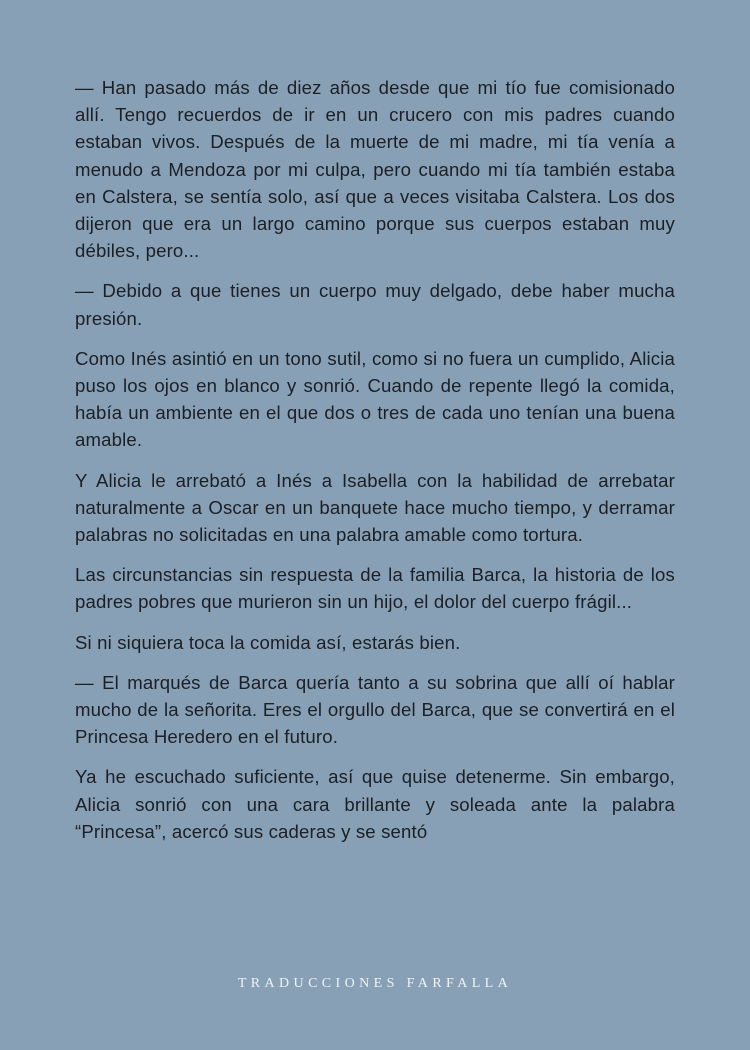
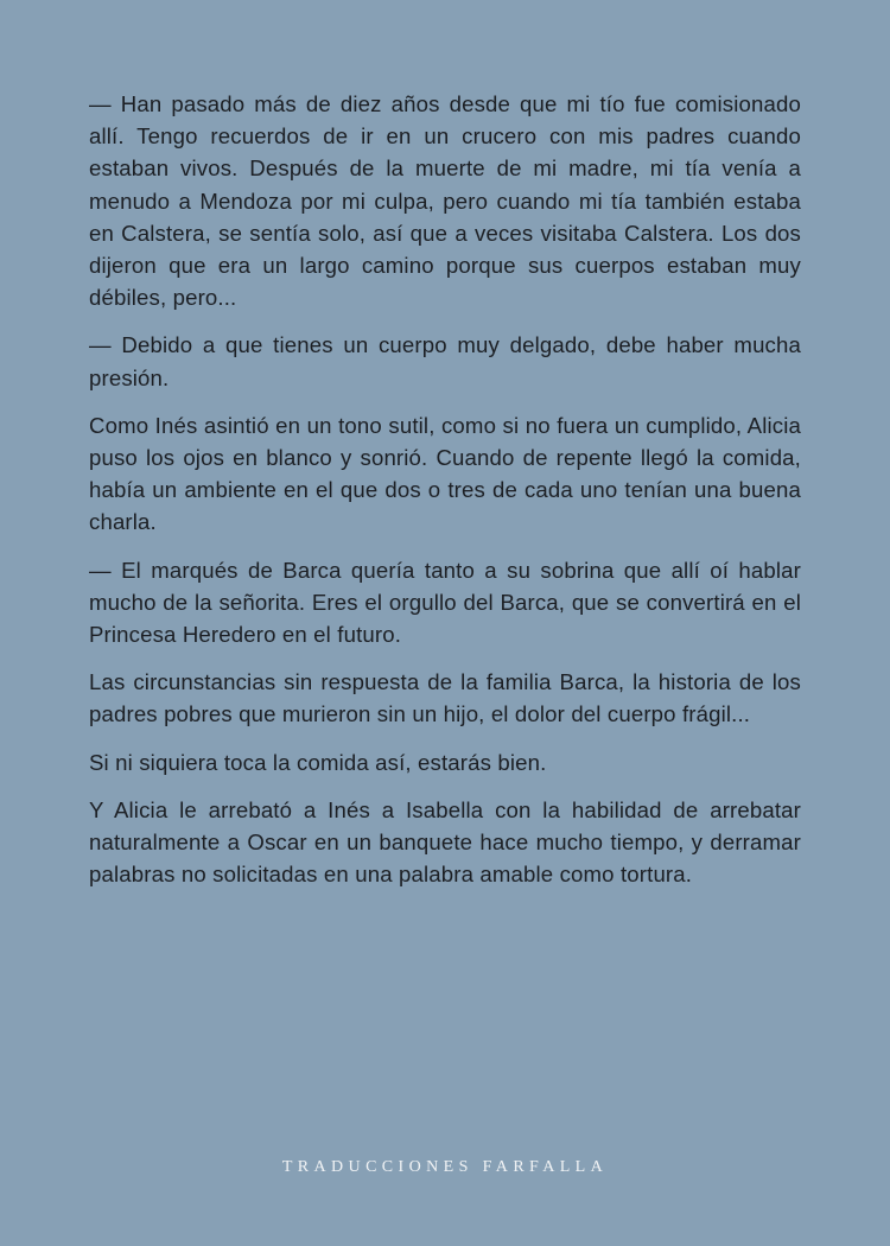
  — Han pasado más de diez años desde que mi tío fue comisionado allí. Tengo recuerdos de ir en un crucero con mis padres cuando estaban vivos. Después de la muerte de mi madre, mi tía venía a menudo a Mendoza por mi culpa, pero cuando mi tía también estaba en Calstera, se sentía solo, así que a veces visitaba Calstera. Los dos dijeron que era un largo camino porque sus cuerpos estaban muy débiles, pero...
  — Debido a que tienes un cuerpo muy delgado, debe haber mucha presión.
- Como Inés asintió en un tono sutil, como si no fuera un cumplido, Alicia puso los ojos en blanco y sonrió. Cuando de repente llegó la comida, había un ambiente en el que dos o tres de cada uno tenían una buena amable.
+ Como Inés asintió en un tono sutil, como si no fuera un cumplido, Alicia puso los ojos en blanco y sonrió. Cuando de repente llegó la comida, había un ambiente en el que dos o tres de cada uno tenían una buena charla.
- Y Alicia le arrebató a Inés a Isabella con la habilidad de arrebatar naturalmente a Oscar en un banquete hace mucho tiempo, y derramar palabras no solicitadas en una palabra amable como tortura.
+ — El marqués de Barca quería tanto a su sobrina que allí oí hablar mucho de la señorita. Eres el orgullo del Barca, que se convertirá en el Princesa Heredero en el futuro.
  Las circunstancias sin respuesta de la familia Barca, la historia de los padres pobres que murieron sin un hijo, el dolor del cuerpo frágil...
  Si ni siquiera toca la comida así, estarás bien.
- — El marqués de Barca quería tanto a su sobrina que allí oí hablar mucho de la señorita. Eres el orgullo del Barca, que se convertirá en el Princesa Heredero en el futuro.
+ Y Alicia le arrebató a Inés a Isabella con la habilidad de arrebatar naturalmente a Oscar en un banquete hace mucho tiempo, y derramar palabras no solicitadas en una palabra amable como tortura.
- Ya he escuchado suficiente, así que quise detenerme. Sin embargo, Alicia sonrió con una cara brillante y soleada ante la palabra “Princesa”, acercó sus caderas y se sentó
  TRADUCCIONES FARFALLA
